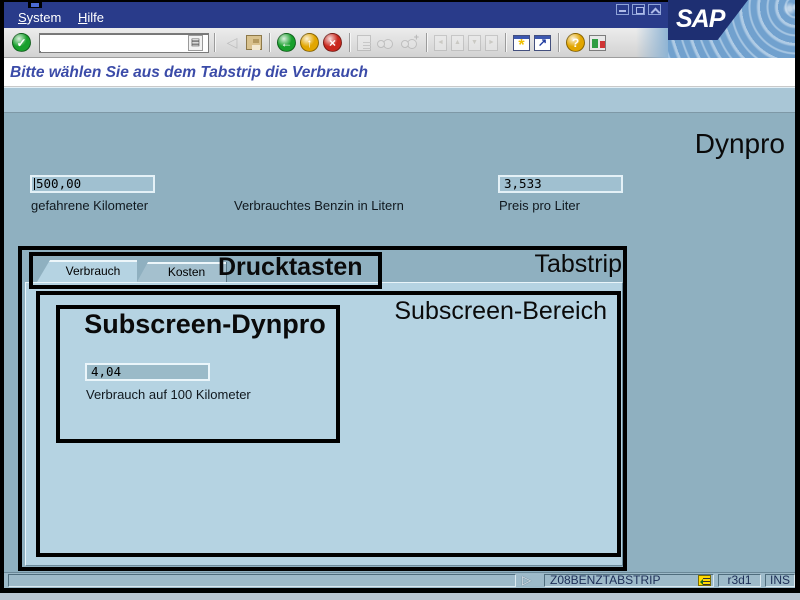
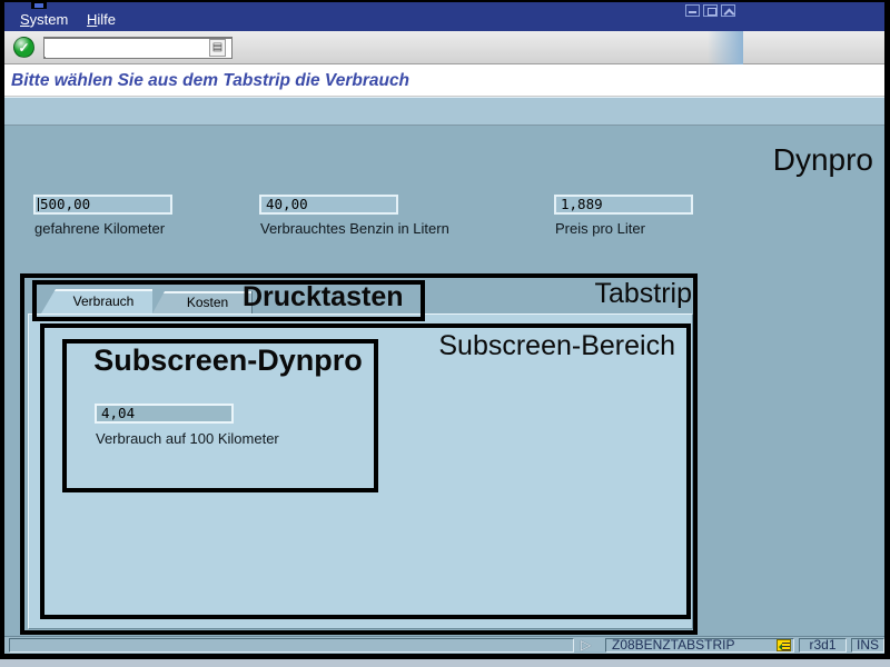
  System
  Hilfe
- SAP
  ✓
  ▤
- ◁
- ←
- ↑
- ×
- +
- *
- ↗
- ?
  Bitte wählen Sie aus dem Tabstrip die Verbrauch
  Dynpro
  500,00
  gefahrene Kilometer
+ 40,00
  Verbrauchtes Benzin in Litern
- 3,533
+ 1,889
  Preis pro Liter
  Verbrauch
  Kosten
  Tabstrip
  Drucktasten
  Subscreen-Bereich
  Subscreen-Dynpro
  4,04
  Verbrauch auf 100 Kilometer
  ▷
  Z08BENZTABSTRIP
  r3d1
  INS
